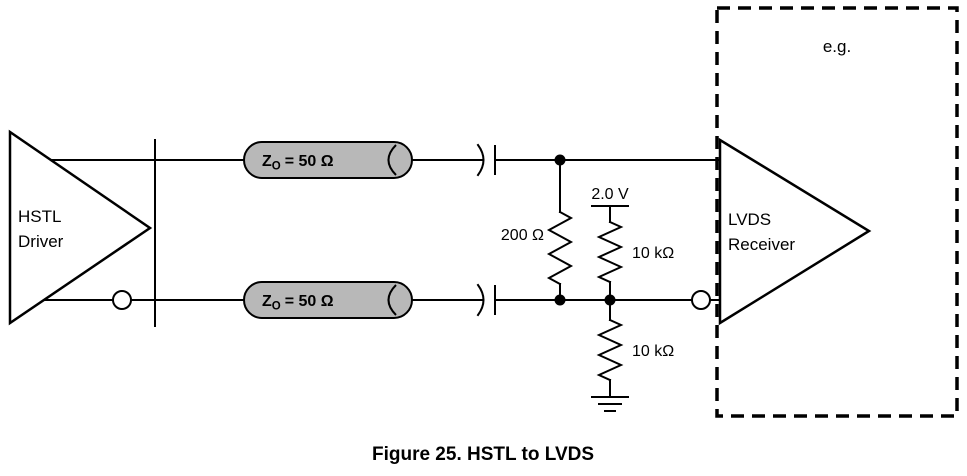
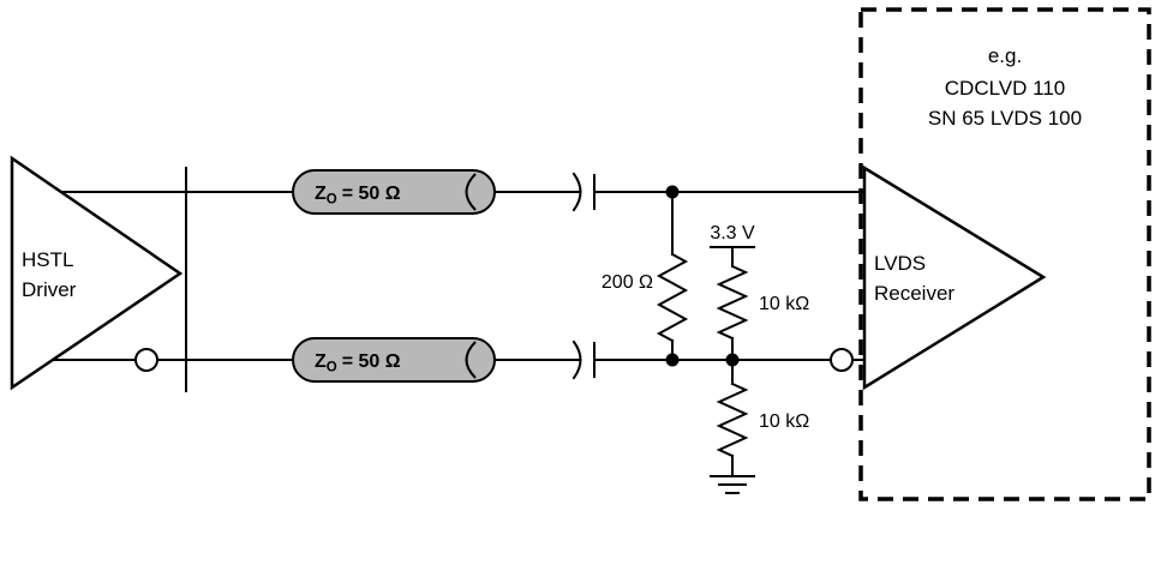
  HSTL
  Driver
  ZO = 50 Ω
  ZO = 50 Ω
  200 Ω
- 2.0 V
+ 3.3 V
  10 kΩ
  10 kΩ
  e.g.
+ CDCLVD 110
+ SN 65 LVDS 100
  LVDS
  Receiver
- Figure 25. HSTL to LVDS
